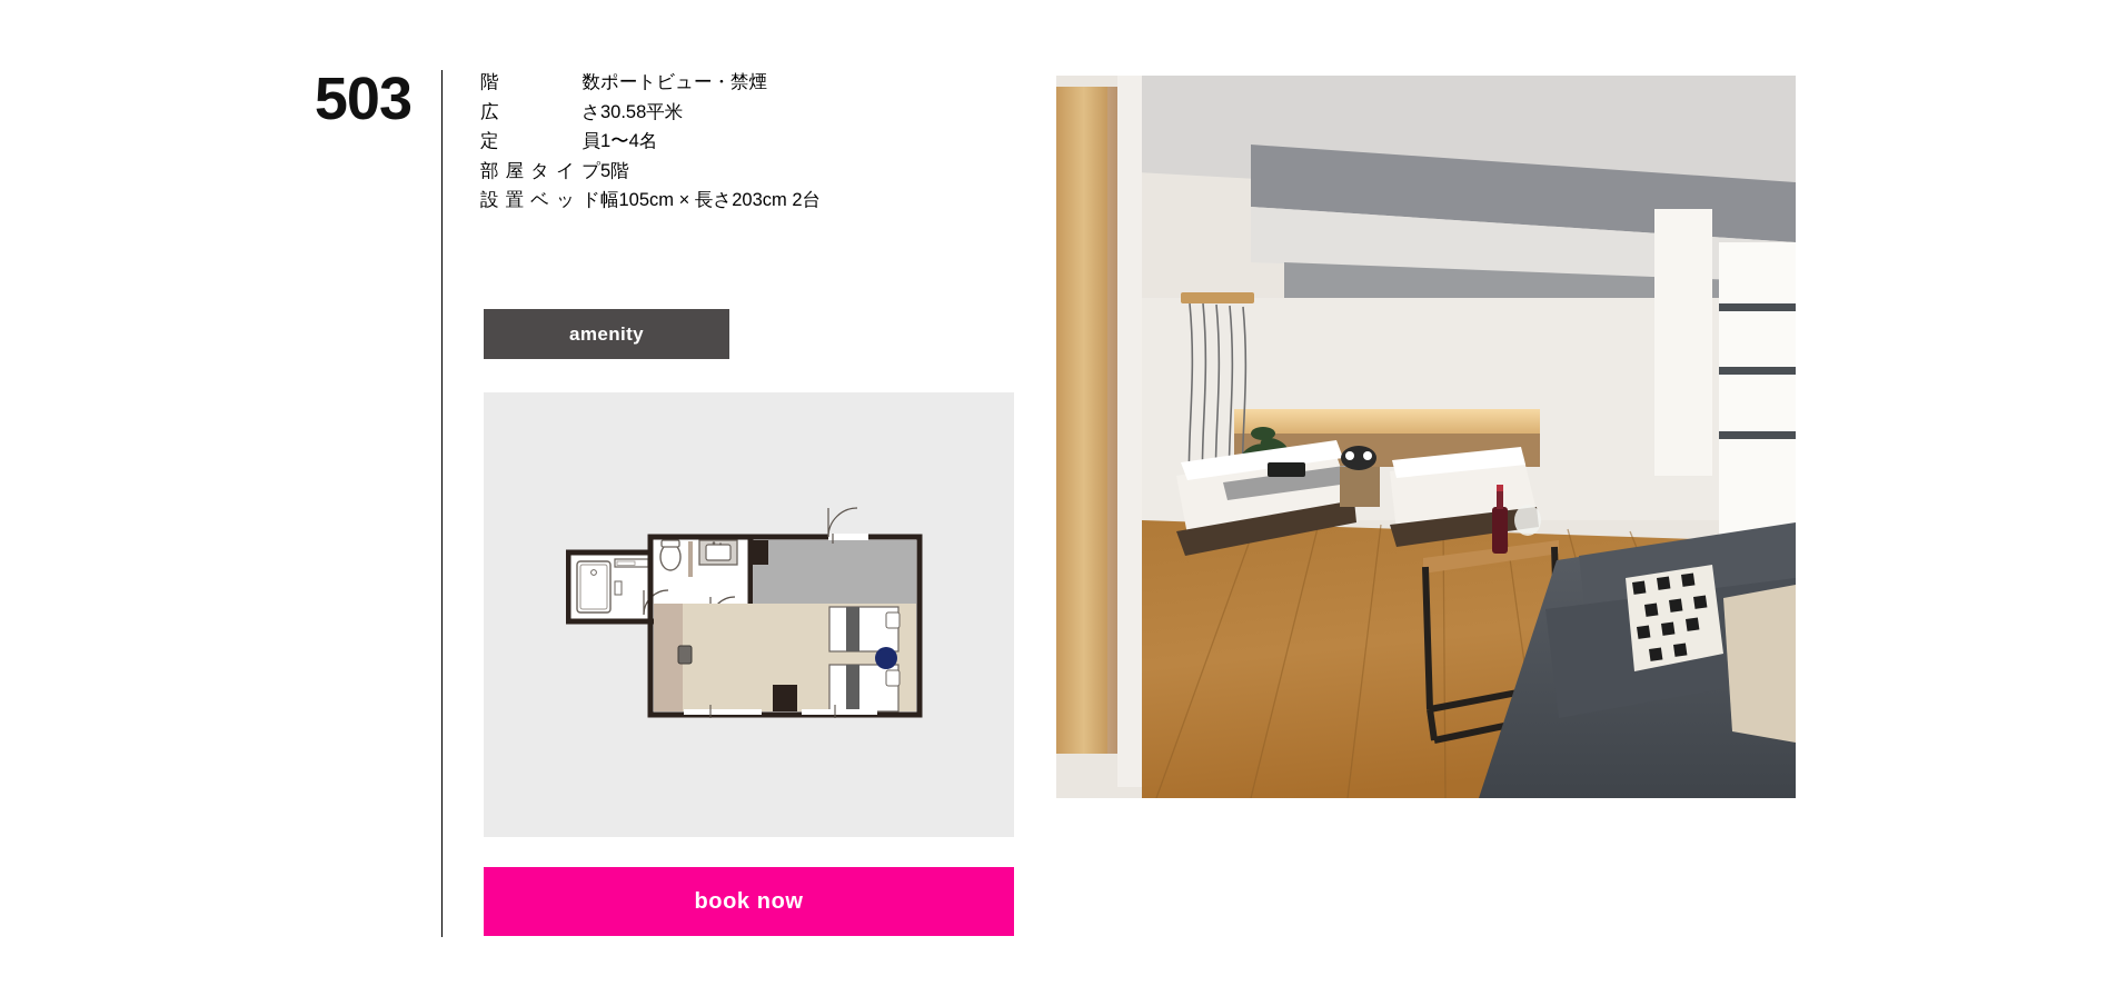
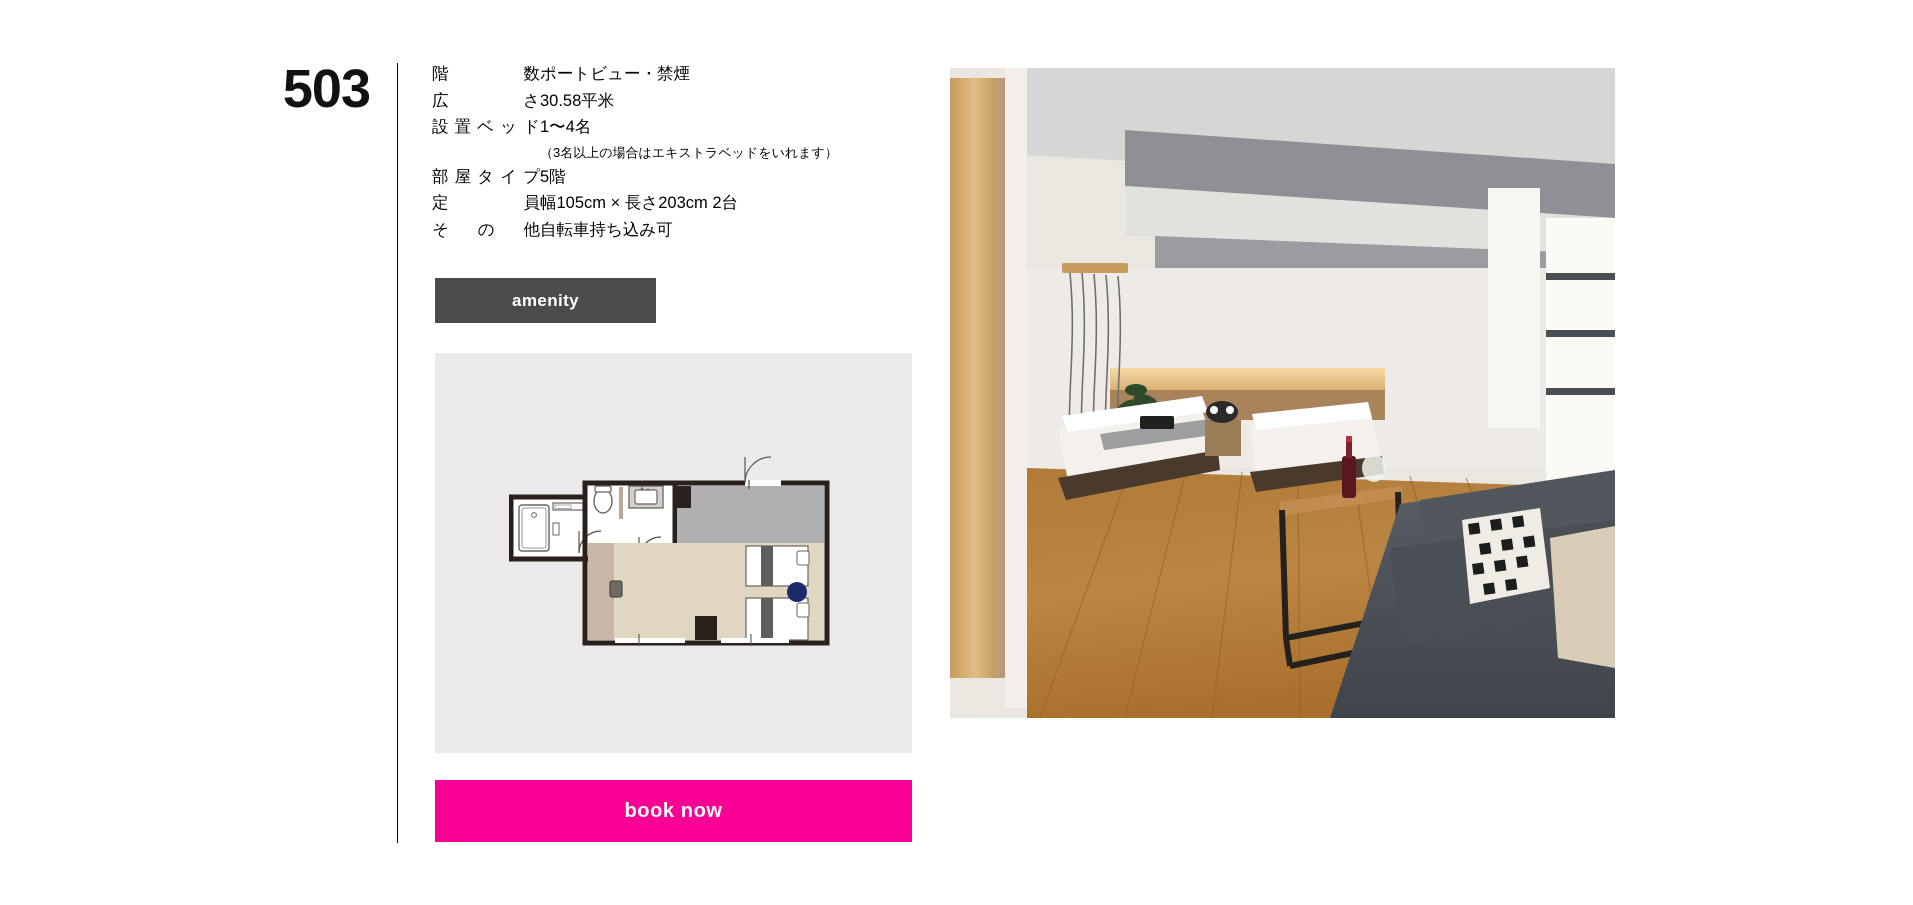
  503
  階数	ポートビュー・禁煙
  広さ	30.58平米
- 定員	1〜4名
+ 設置ベッド	1〜4名
+ 	（3名以上の場合はエキストラベッドをいれます）
  部屋タイプ	5階
- 設置ベッド	幅105cm × 長さ203cm 2台
+ 定員	幅105cm × 長さ203cm 2台
+ その他	自転車持ち込み可
  amenity
  book now
